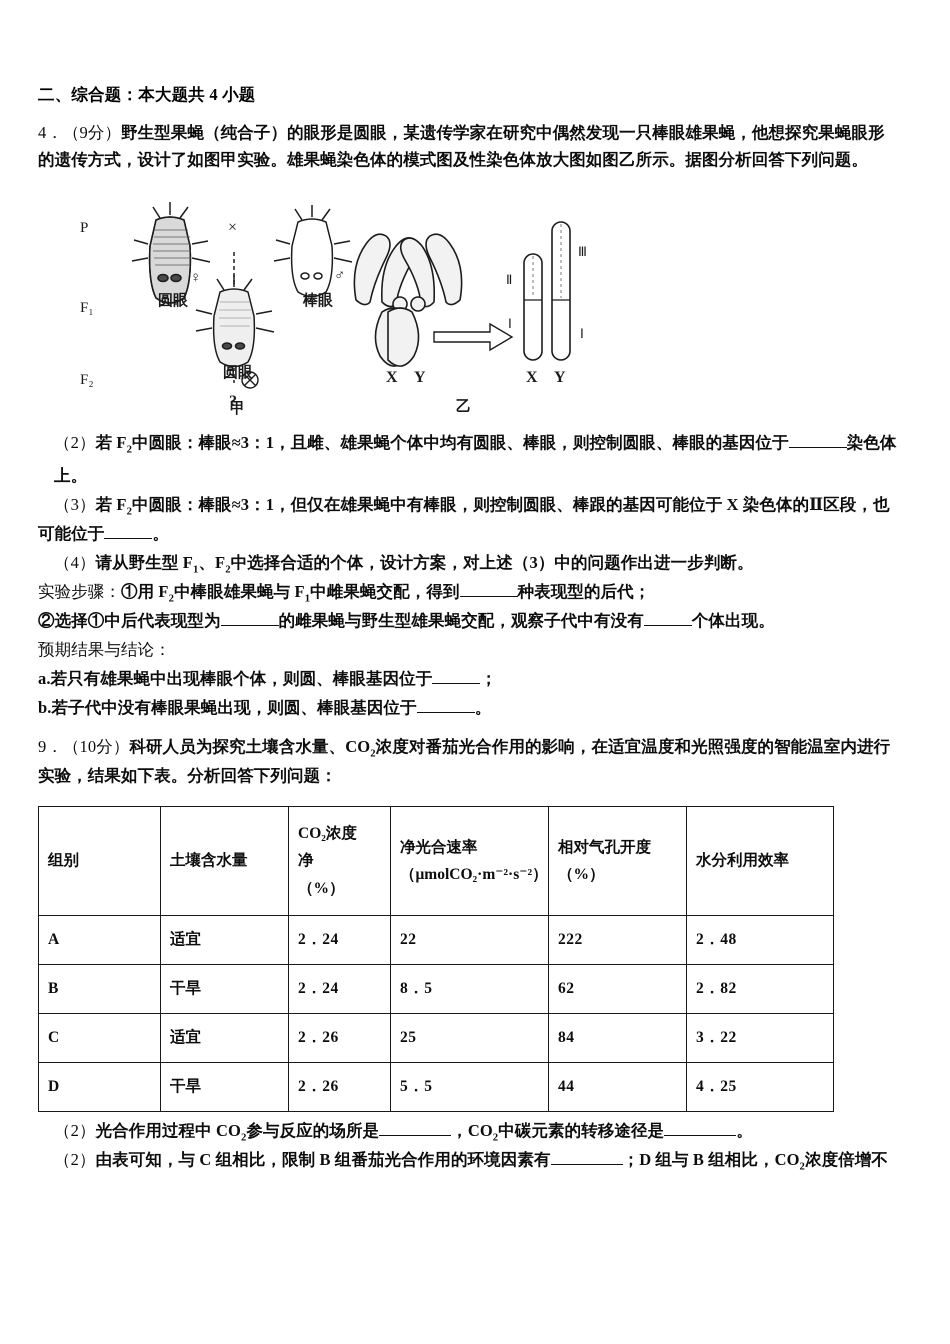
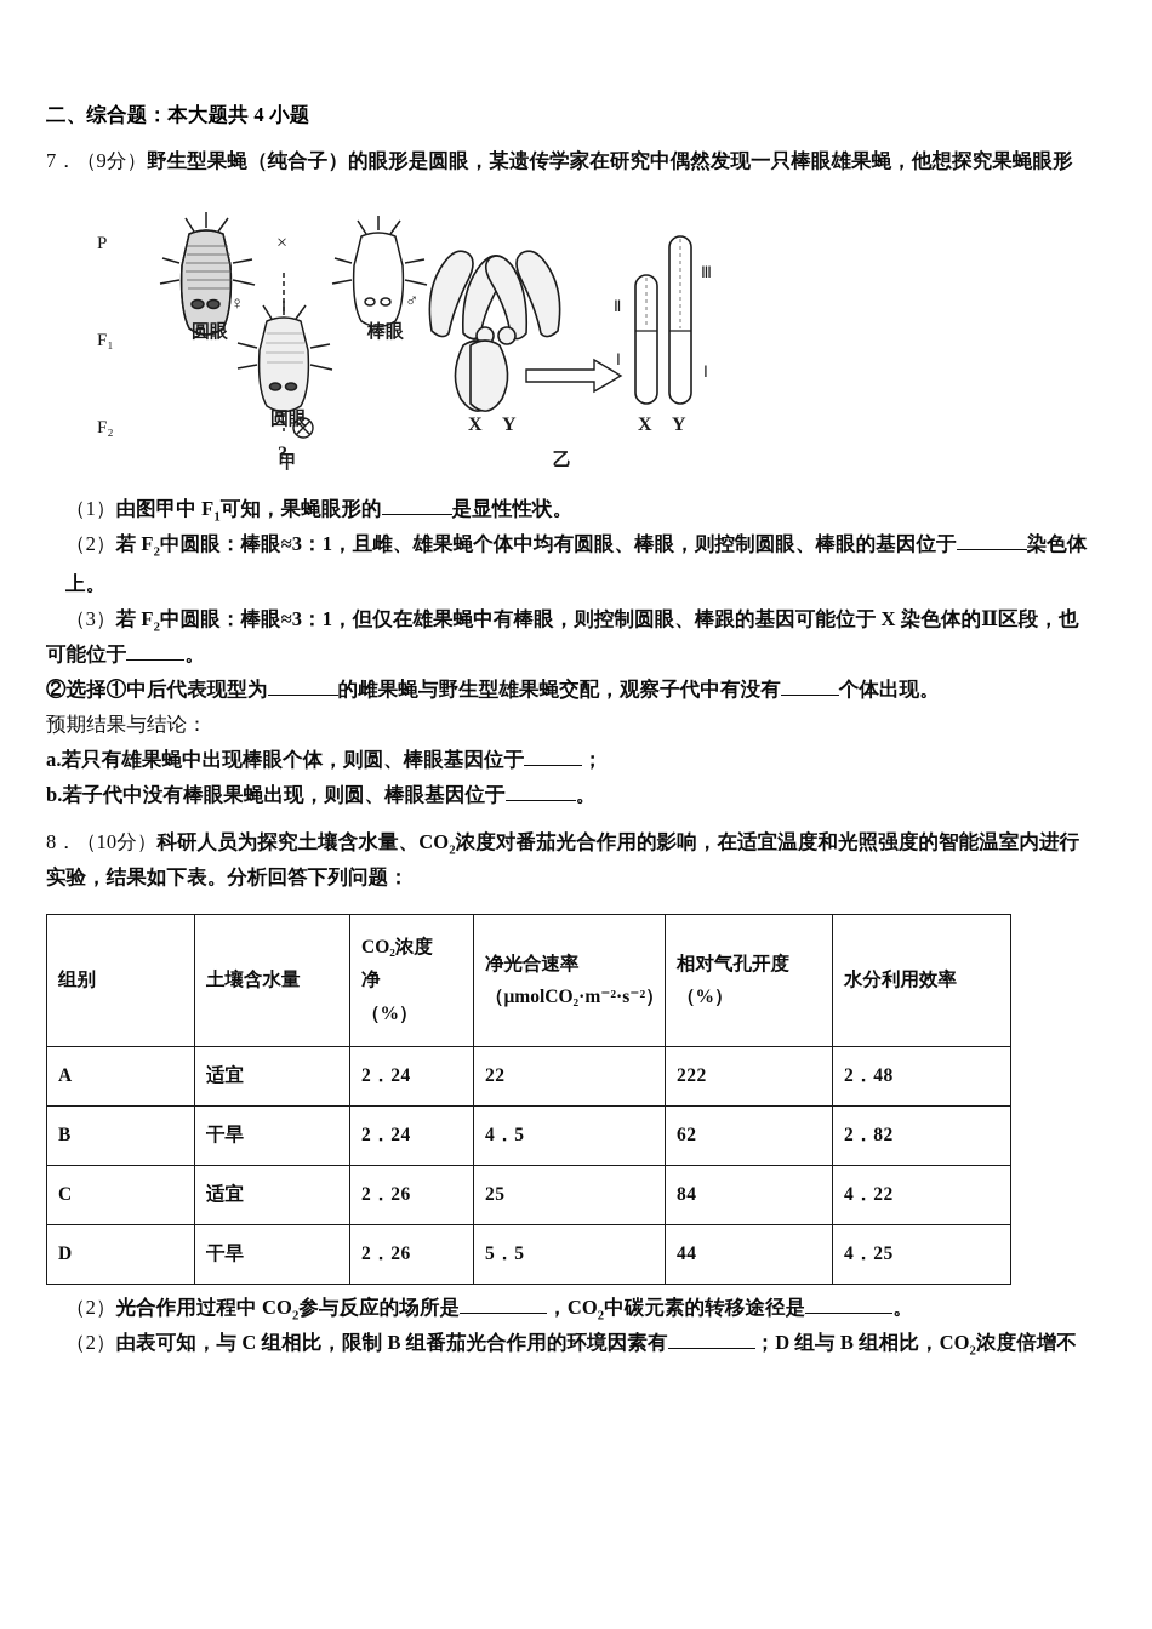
  二、综合题：本大题共 4 小题
- 4．（9分）野生型果蝇（纯合子）的眼形是圆眼，某遗传学家在研究中偶然发现一只棒眼雄果蝇，他想探究果蝇眼形
+ 7．（9分）野生型果蝇（纯合子）的眼形是圆眼，某遗传学家在研究中偶然发现一只棒眼雄果蝇，他想探究果蝇眼形
- 的遗传方式，设计了如图甲实验。雄果蝇染色体的模式图及性染色体放大图如图乙所示。据图分析回答下列问题。
  P
  F₁
  F₂
  ♀
  ♂
  ×
  ?
  圆眼
  棒眼
  圆眼
  甲
  X
  Y
  X
  Y
  Ⅱ
  Ⅰ
  Ⅲ
  Ⅰ
  乙
+ （1）由图甲中 F1可知，果蝇眼形的 是显性性状。
  （2）若 F2中圆眼：棒眼≈3：1，且雌、雄果蝇个体中均有圆眼、棒眼，则控制圆眼、棒眼的基因位于 染色体上。
  （3）若 F2中圆眼：棒眼≈3：1，但仅在雄果蝇中有棒眼，则控制圆眼、棒跟的基因可能位于 X 染色体的Ⅱ区段，也
  可能位于 。
- （4）请从野生型 F1、F2中选择合适的个体，设计方案，对上述（3）中的问题作出进一步判断。
- 实验步骤：①用 F2中棒眼雄果蝇与 F1中雌果蝇交配，得到 种表现型的后代；
  ②选择①中后代表现型为 的雌果蝇与野生型雄果蝇交配，观察子代中有没有 个体出现。
  预期结果与结论：
  a.若只有雄果蝇中出现棒眼个体，则圆、棒眼基因位于 ；
  b.若子代中没有棒眼果蝇出现，则圆、棒眼基因位于 。
- 9．（10分）科研人员为探究土壤含水量、CO2浓度对番茄光合作用的影响，在适宜温度和光照强度的智能温室内进行
+ 8．（10分）科研人员为探究土壤含水量、CO2浓度对番茄光合作用的影响，在适宜温度和光照强度的智能温室内进行
  实验，结果如下表。分析回答下列问题：
  组别	土壤含水量	CO₂浓度 净 （%）	净光合速率 （μmolCO₂·m⁻²·s⁻²）	相对气孔开度 （%）	水分利用效率
  A	适宜	2．24	22	222	2．48
- B	干旱	2．24	8．5	62	2．82
+ B	干旱	2．24	4．5	62	2．82
- C	适宜	2．26	25	84	3．22
+ C	适宜	2．26	25	84	4．22
  D	干旱	2．26	5．5	44	4．25
  （2）光合作用过程中 CO2参与反应的场所是 ，CO2中碳元素的转移途径是 。
  （2）由表可知，与 C 组相比，限制 B 组番茄光合作用的环境因素有 ；D 组与 B 组相比，CO2浓度倍增不
